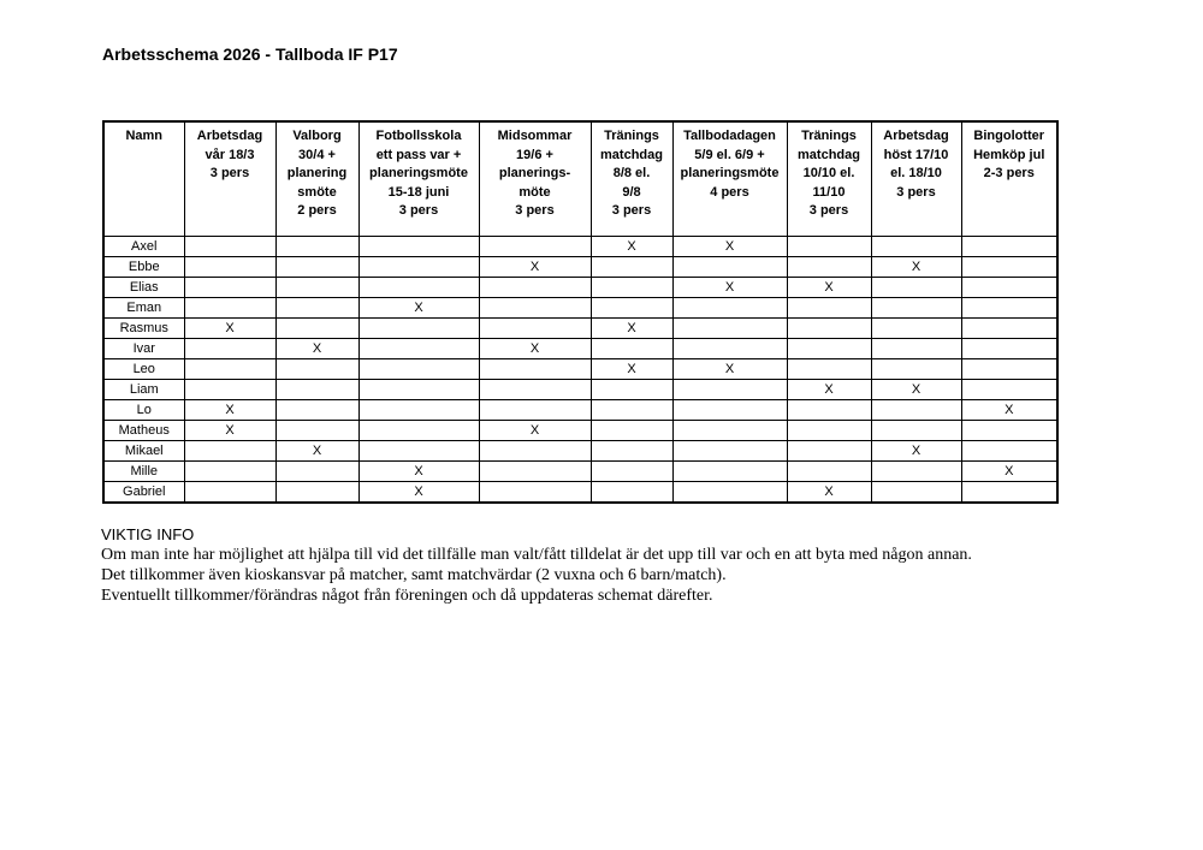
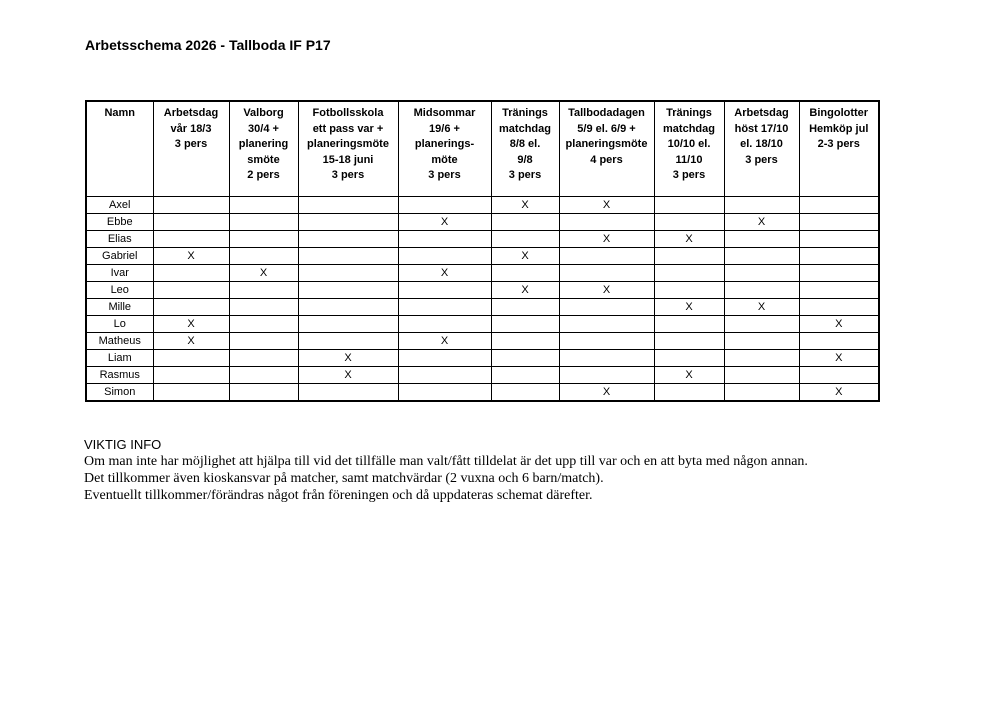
  Arbetsschema 2026 - Tallboda IF P17
  Namn	Arbetsdagvår 18/33 pers	Valborg30/4 +planeringsmöte2 pers	Fotbollsskolaett pass var +planeringsmöte15-18 juni3 pers	Midsommar19/6 +planerings-möte3 pers	Träningsmatchdag8/8 el.9/83 pers	Tallbodadagen5/9 el. 6/9 +planeringsmöte4 pers	Träningsmatchdag10/10 el.11/103 pers	Arbetsdaghöst 17/10el. 18/103 pers	BingolotterHemköp jul2-3 pers
  Axel					X	X
  Ebbe				X				X
  Elias						X	X
- Eman			X
- Rasmus	X				X
+ Gabriel	X				X
  Ivar		X		X
  Leo					X	X
- Liam							X	X
+ Mille							X	X
  Lo	X								X
  Matheus	X			X
- Mikael		X						X
- Mille			X						X
+ Liam			X						X
- Gabriel			X				X
+ Rasmus			X				X
+ Simon						X			X
  VIKTIG INFO
  Om man inte har möjlighet att hjälpa till vid det tillfälle man valt/fått tilldelat är det upp till var och en att byta med någon annan.
  Det tillkommer även kioskansvar på matcher, samt matchvärdar (2 vuxna och 6 barn/match).
  Eventuellt tillkommer/förändras något från föreningen och då uppdateras schemat därefter.
